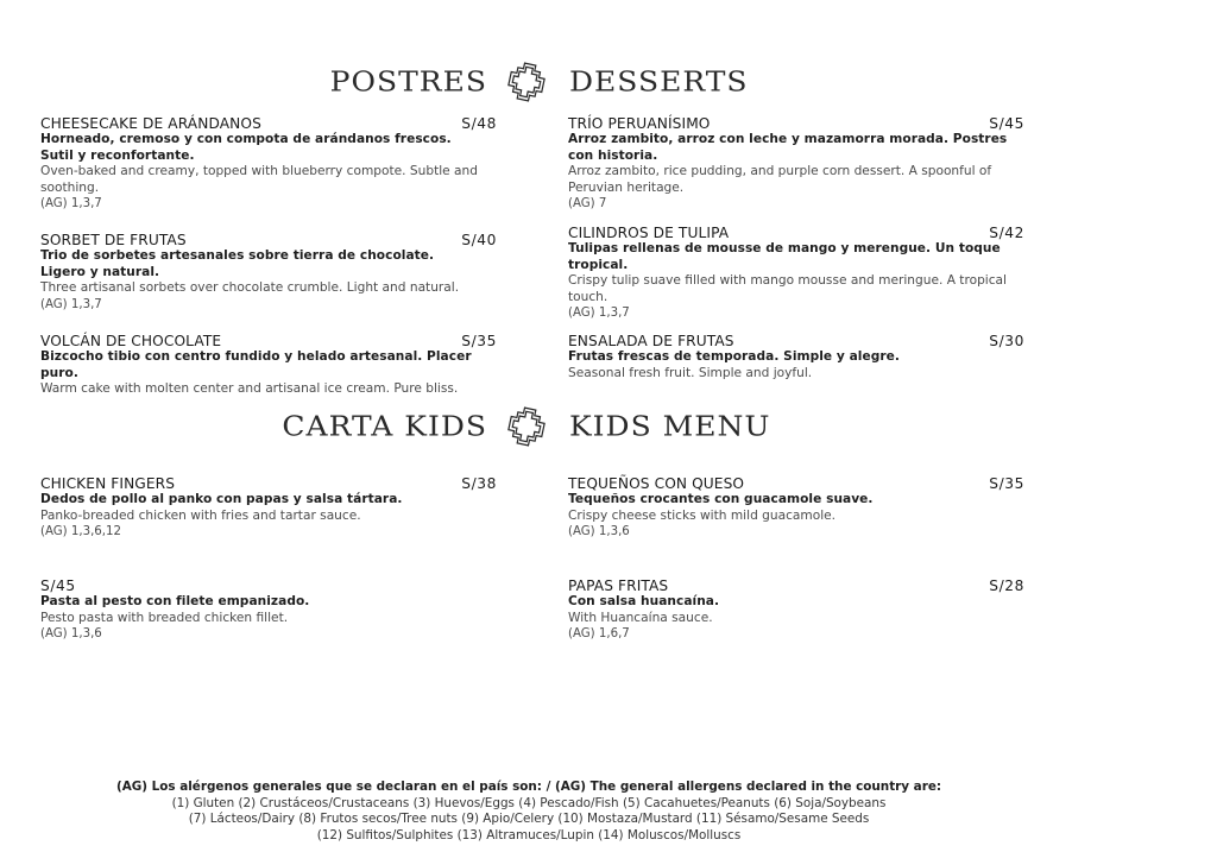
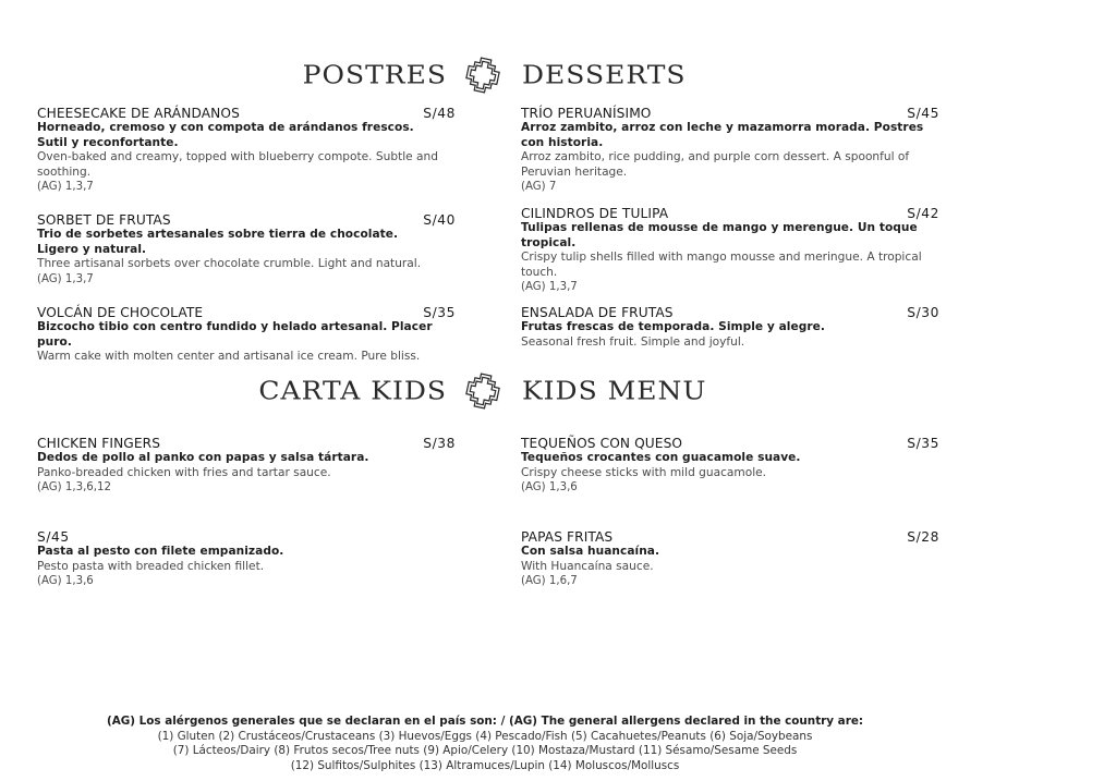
  POSTRES
  DESSERTS
  CHEESECAKE DE ARÁNDANOS
  S/48
  Horneado, cremoso y con compota de arándanos frescos. Sutil y reconfortante.
  Oven-baked and creamy, topped with blueberry compote. Subtle and soothing.
  (AG) 1,3,7
  SORBET DE FRUTAS
  S/40
  Trio de sorbetes artesanales sobre tierra de chocolate. Ligero y natural.
  Three artisanal sorbets over chocolate crumble. Light and natural.
  (AG) 1,3,7
  VOLCÁN DE CHOCOLATE
  S/35
  Bizcocho tibio con centro fundido y helado artesanal. Placer puro.
  Warm cake with molten center and artisanal ice cream. Pure bliss.
  TRÍO PERUANÍSIMO
  S/45
  Arroz zambito, arroz con leche y mazamorra morada. Postres con historia.
  Arroz zambito, rice pudding, and purple corn dessert. A spoonful of Peruvian heritage.
  (AG) 7
  CILINDROS DE TULIPA
  S/42
  Tulipas rellenas de mousse de mango y merengue. Un toque tropical.
- Crispy tulip suave filled with mango mousse and meringue. A tropical touch.
+ Crispy tulip shells filled with mango mousse and meringue. A tropical touch.
  (AG) 1,3,7
  ENSALADA DE FRUTAS
  S/30
  Frutas frescas de temporada. Simple y alegre.
  Seasonal fresh fruit. Simple and joyful.
  CARTA KIDS
  KIDS MENU
  CHICKEN FINGERS
  S/38
  Dedos de pollo al panko con papas y salsa tártara.
  Panko-breaded chicken with fries and tartar sauce.
  (AG) 1,3,6,12
  S/45
  Pasta al pesto con filete empanizado.
  Pesto pasta with breaded chicken fillet.
  (AG) 1,3,6
  TEQUEÑOS CON QUESO
  S/35
  Tequeños crocantes con guacamole suave.
  Crispy cheese sticks with mild guacamole.
  (AG) 1,3,6
  PAPAS FRITAS
  S/28
  Con salsa huancaína.
  With Huancaína sauce.
  (AG) 1,6,7
  (AG) Los alérgenos generales que se declaran en el país son: / (AG) The general allergens declared in the country are:
  (1) Gluten (2) Crustáceos/Crustaceans (3) Huevos/Eggs (4) Pescado/Fish (5) Cacahuetes/Peanuts (6) Soja/Soybeans
  (7) Lácteos/Dairy (8) Frutos secos/Tree nuts (9) Apio/Celery (10) Mostaza/Mustard (11) Sésamo/Sesame Seeds
  (12) Sulfitos/Sulphites (13) Altramuces/Lupin (14) Moluscos/Molluscs
